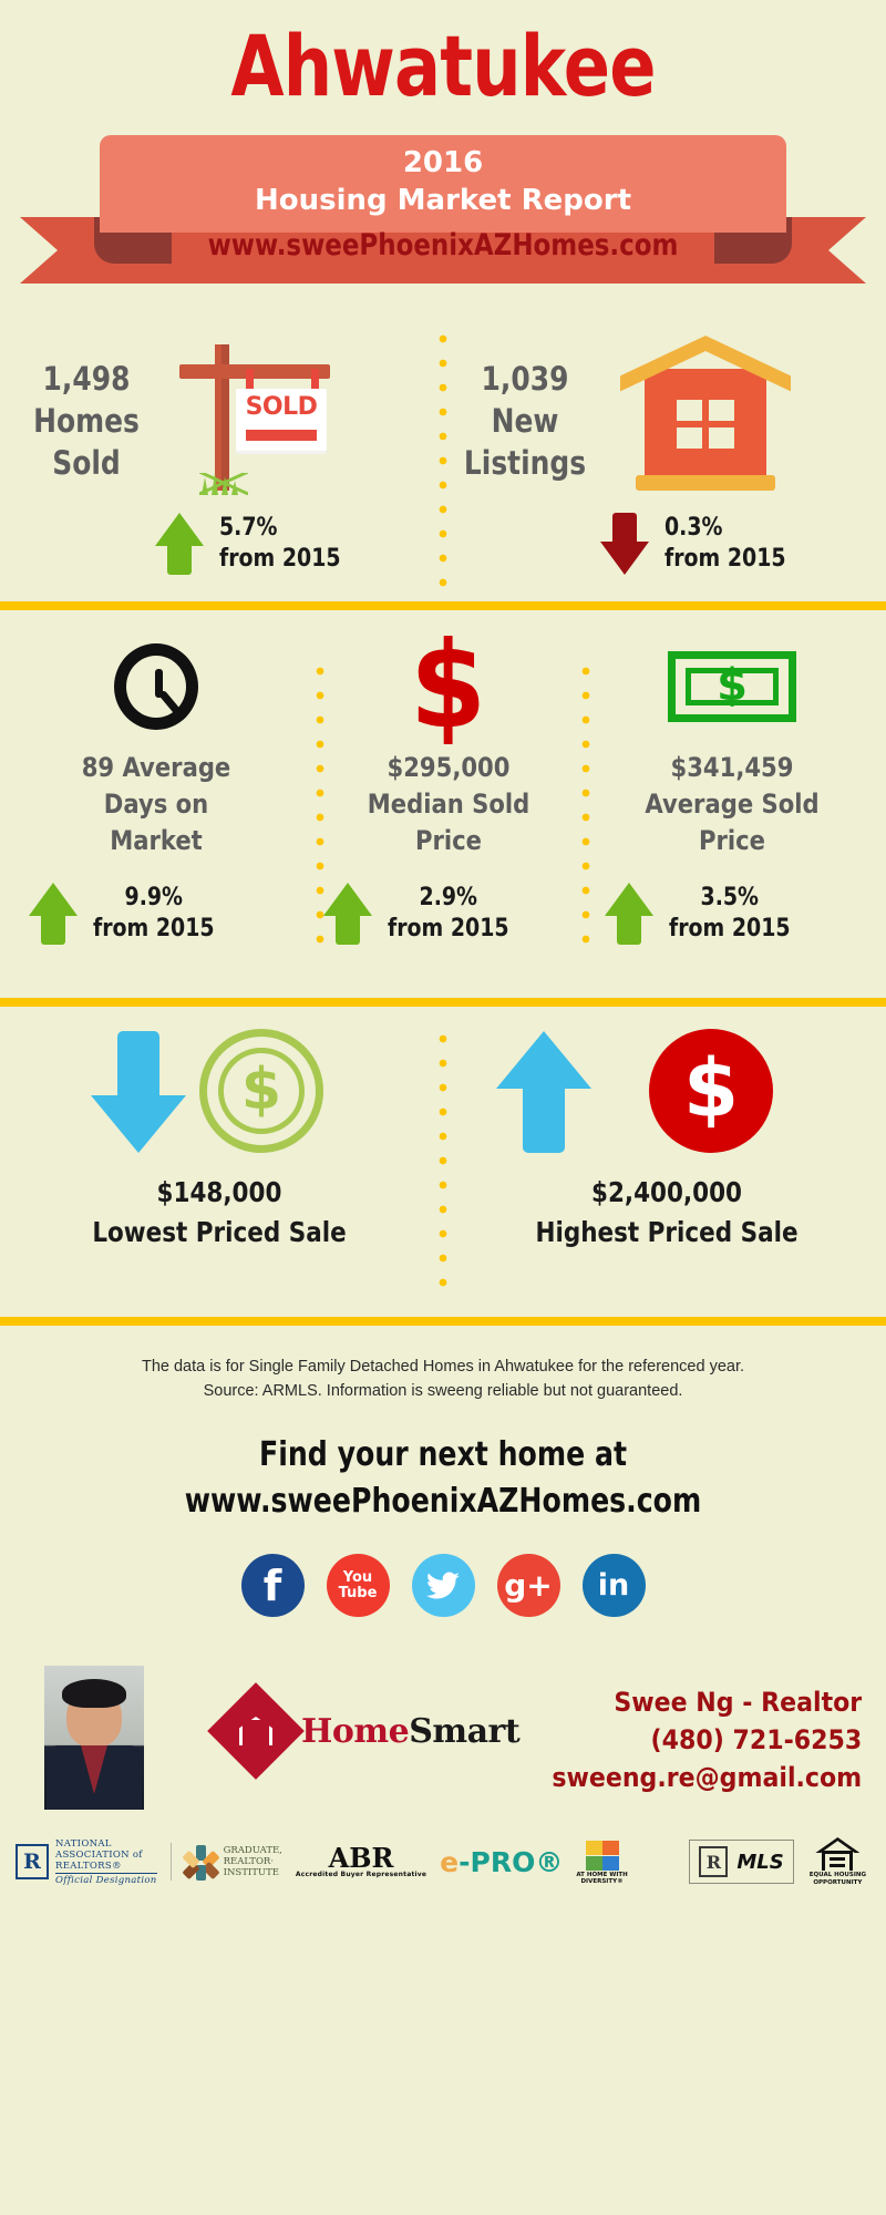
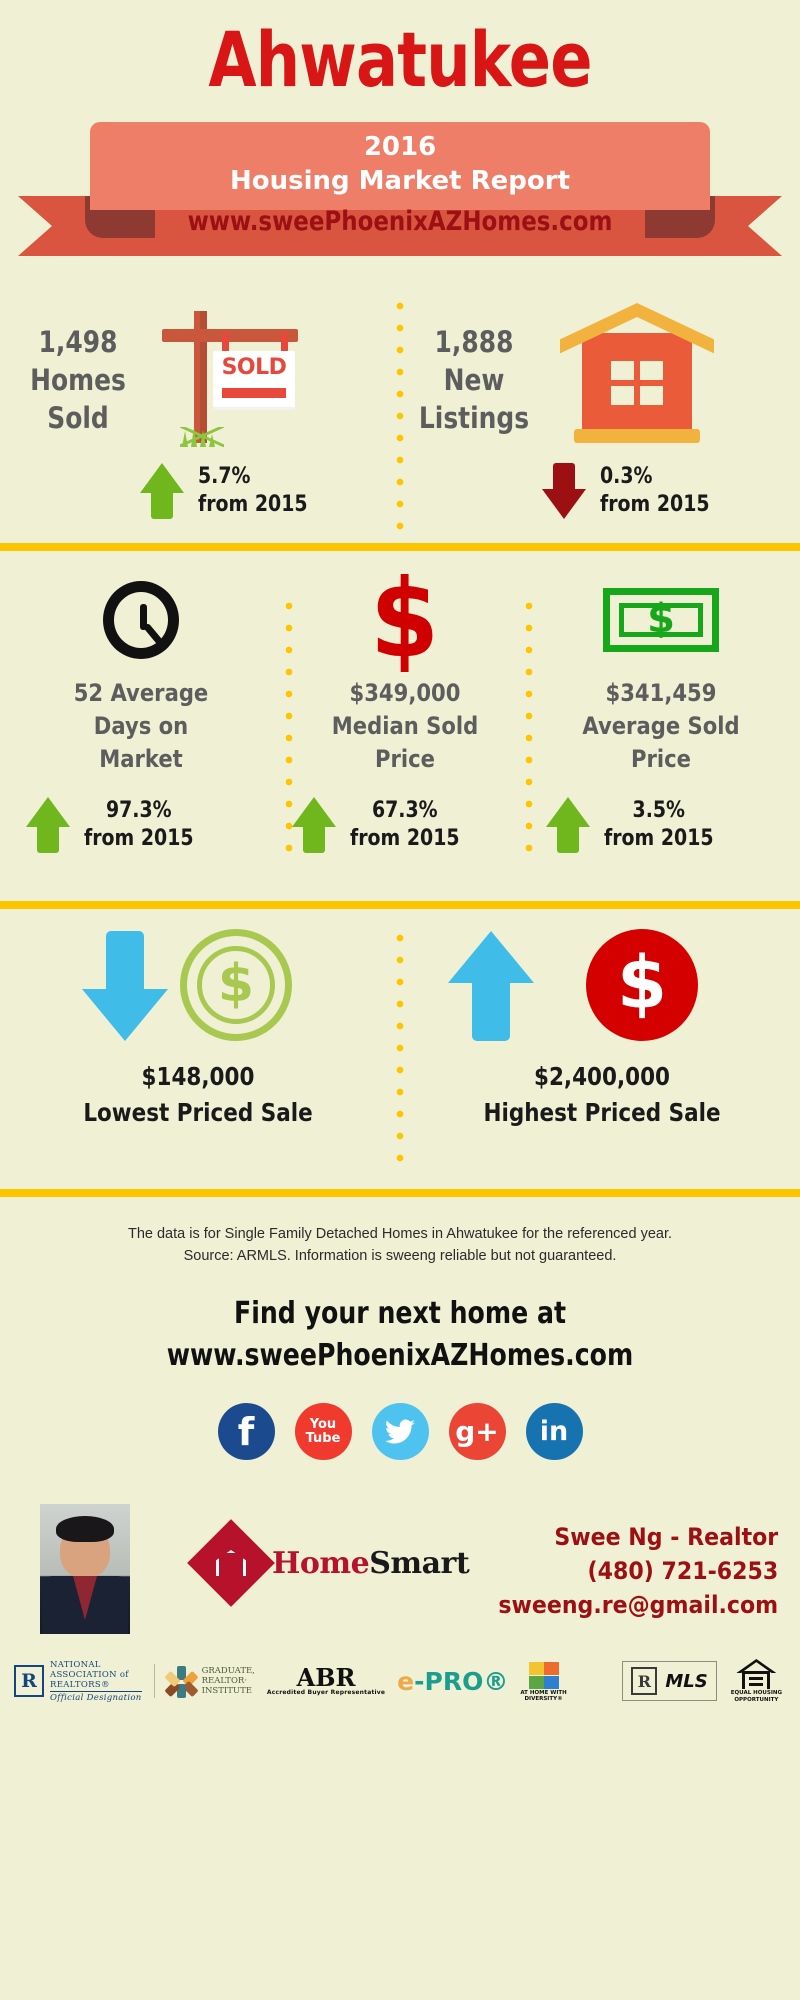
  Ahwatukee
  2016
  Housing Market Report
  www.sweePhoenixAZHomes.com
  1,498
  Homes
  Sold
  SOLD
  5.7%
  from 2015
- 1,039
+ 1,888
  New
  Listings
  0.3%
  from 2015
- 89 Average
+ 52 Average
  Days on
  Market
- 9.9%
+ 97.3%
  from 2015
  $
- $295,000
+ $349,000
  Median Sold
  Price
- 2.9%
+ 67.3%
  from 2015
  $
  $341,459
  Average Sold
  Price
  3.5%
  from 2015
  $
  $148,000
  Lowest Priced Sale
  $
  $2,400,000
  Highest Priced Sale
  The data is for Single Family Detached Homes in Ahwatukee for the referenced year.
  Source: ARMLS. Information is sweeng reliable but not guaranteed.
  Find your next home at
  www.sweePhoenixAZHomes.com
  f
  You
  Tube
  g+
  in
  HomeSmart
  Swee Ng - Realtor
  (480) 721-6253
  sweeng.re@gmail.com
  R
  NATIONAL
  ASSOCIATION of
  REALTORS®
  Official Designation
  GRADUATE,
  REALTOR·
  INSTITUTE
  ABR
  e-PRO®
  R
  MLS
